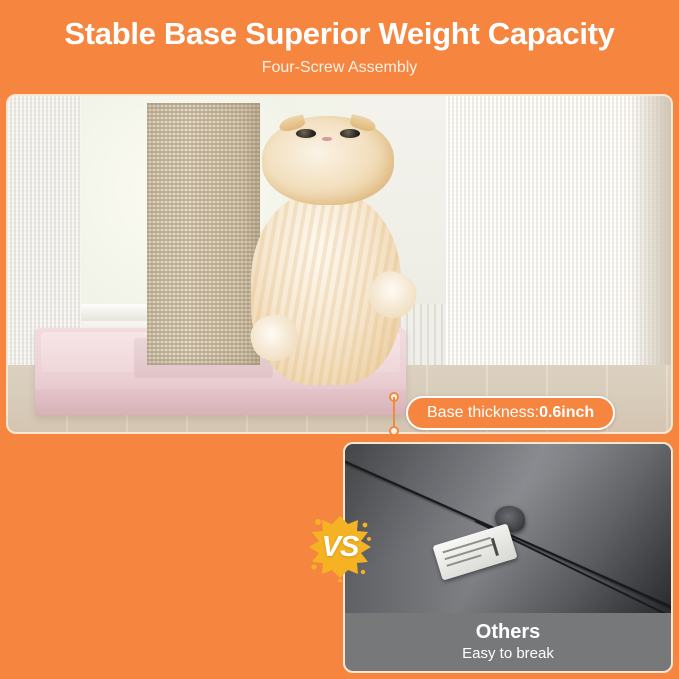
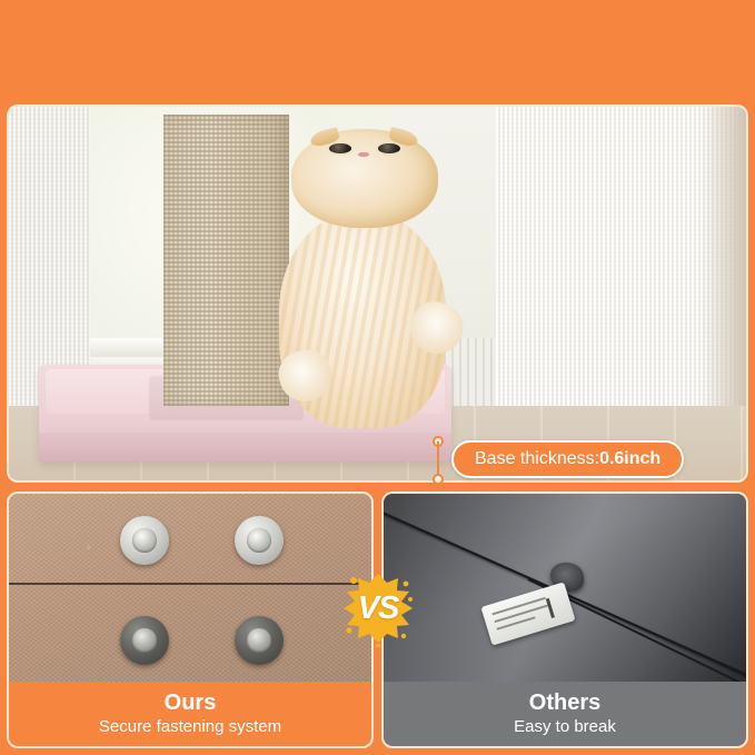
- Stable Base Superior Weight Capacity
- Four-Screw Assembly
  Base thickness:
  0.6inch
+ Ours
+ Secure fastening system
  Others
  Easy to break
  VS
